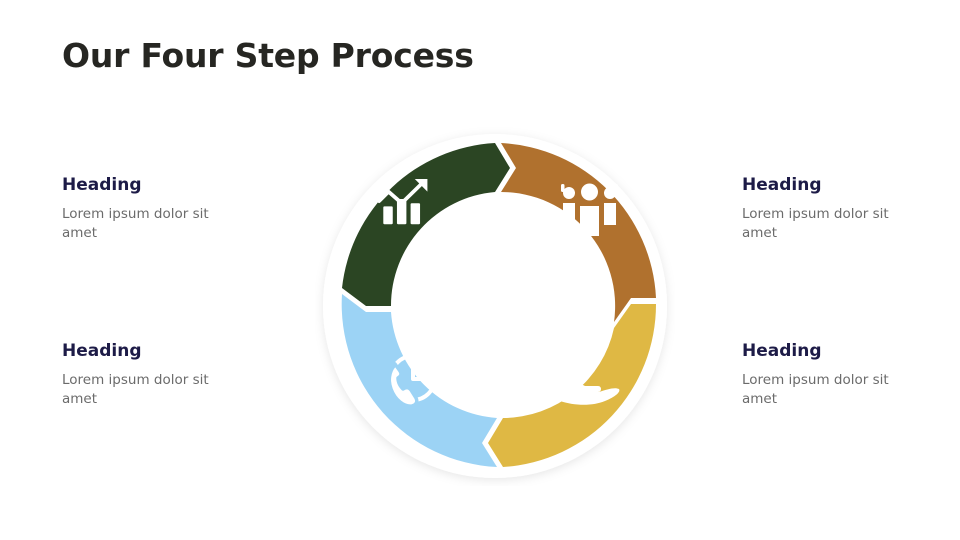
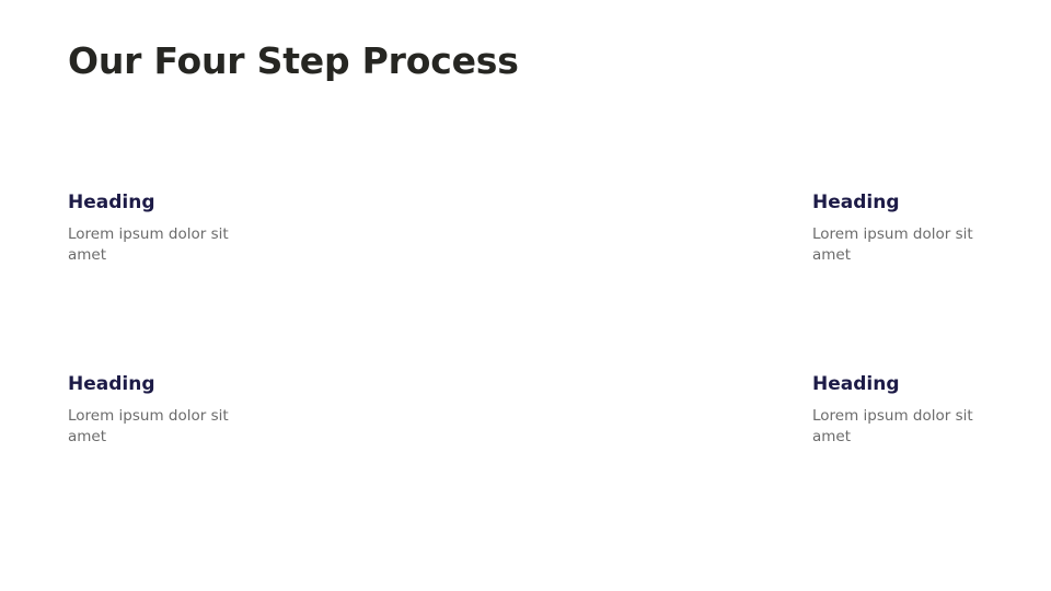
  Our Four Step Process
  Heading
  Lorem ipsum dolor sit amet
  Heading
  Lorem ipsum dolor sit amet
  Heading
  Lorem ipsum dolor sit amet
  Heading
  Lorem ipsum dolor sit amet
- $
